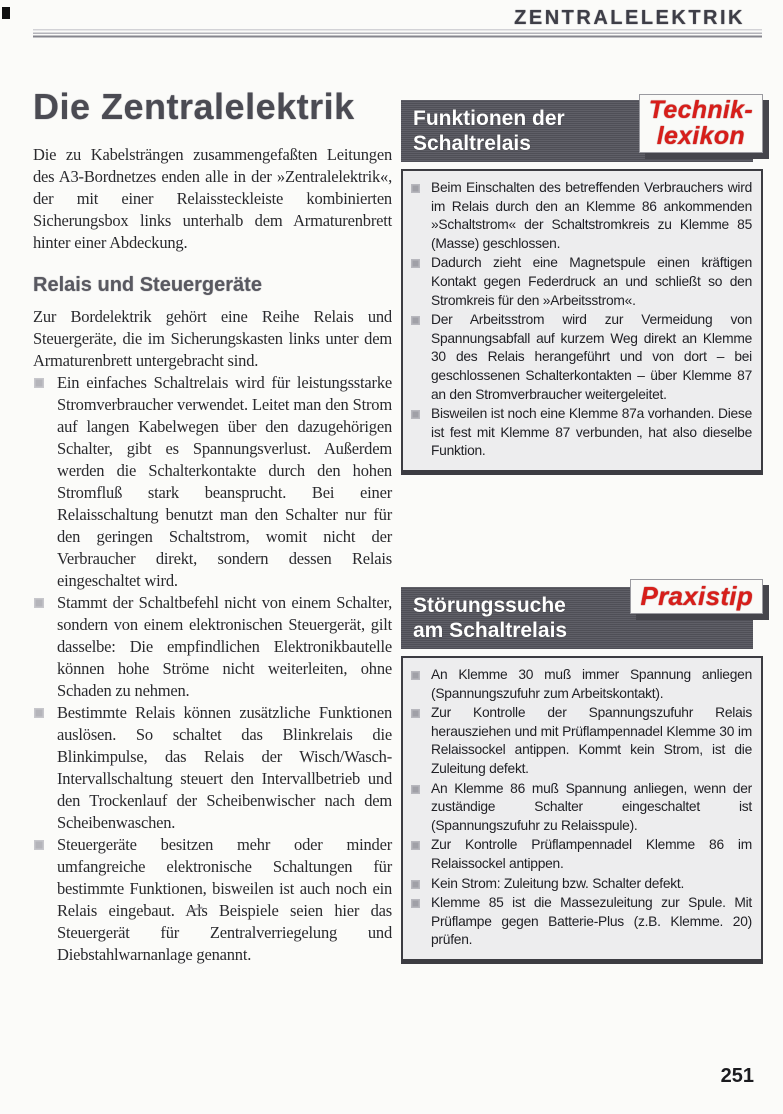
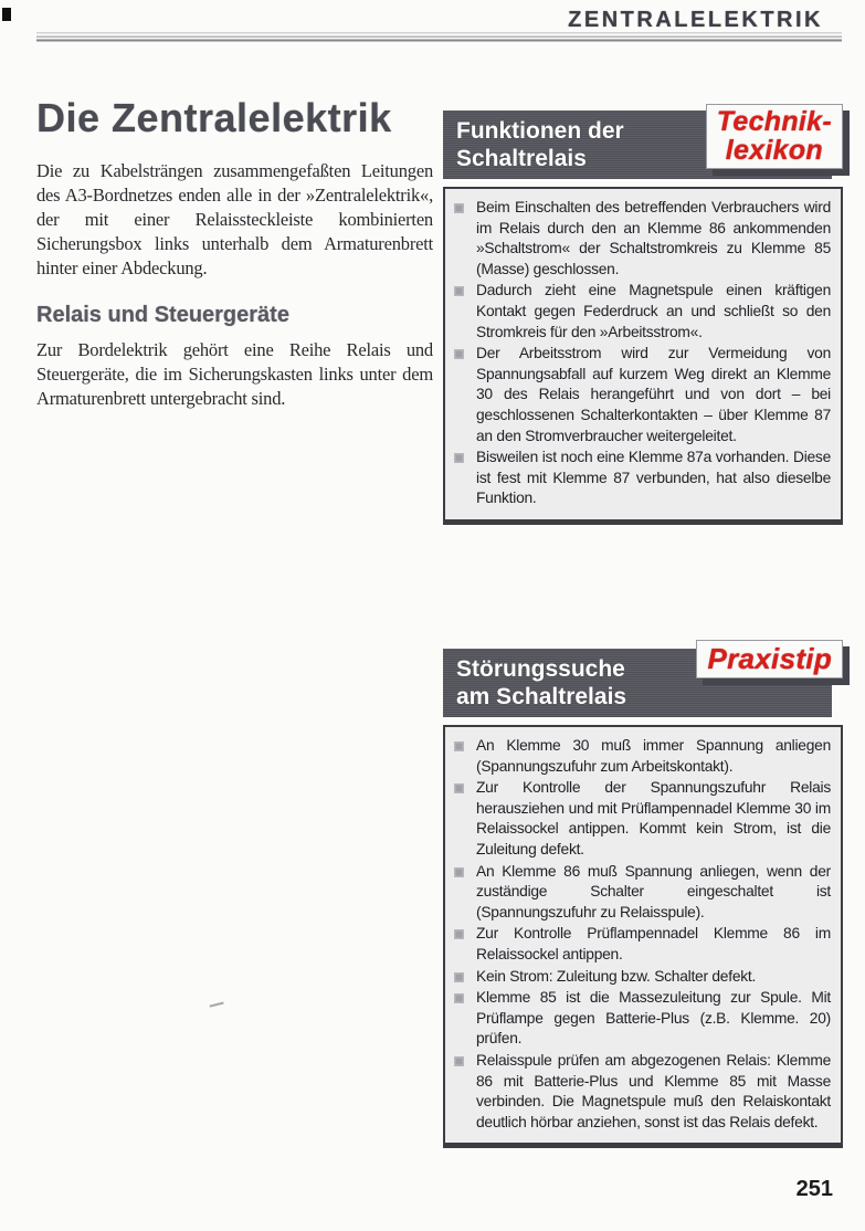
  ZENTRALELEKTRIK
  Die Zentralelektrik
  Die zu Kabelsträngen zusammengefaßten Leitungen des A3-Bordnetzes enden alle in der »Zentralelektrik«, der mit einer Relaissteckleiste kombinierten Sicherungsbox links unterhalb dem Armaturenbrett hinter einer Abdeckung.
  Relais und Steuergeräte
  Zur Bordelektrik gehört eine Reihe Relais und Steuergeräte, die im Sicherungskasten links unter dem Armaturenbrett untergebracht sind.
- Ein einfaches Schaltrelais wird für leistungsstarke Stromverbraucher verwendet. Leitet man den Strom auf langen Kabelwegen über den dazugehörigen Schalter, gibt es Spannungsverlust. Außerdem werden die Schalterkontakte durch den hohen Stromfluß stark beansprucht. Bei einer Relaisschaltung benutzt man den Schalter nur für den geringen Schaltstrom, womit nicht der Verbraucher direkt, sondern dessen Relais eingeschaltet wird.
- Stammt der Schaltbefehl nicht von einem Schalter, sondern von einem elektronischen Steuergerät, gilt dasselbe: Die empfindlichen Elektronikbautelle können hohe Ströme nicht weiterleiten, ohne Schaden zu nehmen.
- Bestimmte Relais können zusätzliche Funktionen auslösen. So schaltet das Blinkrelais die Blinkimpulse, das Relais der Wisch/Wasch-Intervallschaltung steuert den Intervallbetrieb und den Trockenlauf der Scheibenwischer nach dem Scheibenwaschen.
- Steuergeräte besitzen mehr oder minder umfangreiche elektronische Schaltungen für bestimmte Funktionen, bisweilen ist auch noch ein Relais eingebaut. Als Beispiele seien hier das Steuergerät für Zentralverriegelung und Diebstahlwarnanlage genannt.
  Funktionen der
  Schaltrelais
  Technik-
  lexikon
  Beim Einschalten des betreffenden Verbrauchers wird im Relais durch den an Klemme 86 ankommenden »Schaltstrom« der Schaltstromkreis zu Klemme 85 (Masse) geschlossen.
  Dadurch zieht eine Magnetspule einen kräftigen Kontakt gegen Federdruck an und schließt so den Stromkreis für den »Arbeitsstrom«.
  Der Arbeitsstrom wird zur Vermeidung von Spannungsabfall auf kurzem Weg direkt an Klemme 30 des Relais herangeführt und von dort – bei geschlossenen Schalterkontakten – über Klemme 87 an den Stromverbraucher weitergeleitet.
  Bisweilen ist noch eine Klemme 87a vorhanden. Diese ist fest mit Klemme 87 verbunden, hat also dieselbe Funktion.
  Störungssuche
  am Schaltrelais
  Praxistip
  An Klemme 30 muß immer Spannung anliegen (Spannungszufuhr zum Arbeitskontakt).
  Zur Kontrolle der Spannungszufuhr Relais herausziehen und mit Prüflampennadel Klemme 30 im Relaissockel antippen. Kommt kein Strom, ist die Zuleitung defekt.
  An Klemme 86 muß Spannung anliegen, wenn der zuständige Schalter eingeschaltet ist (Spannungszufuhr zu Relaisspule).
  Zur Kontrolle Prüflampennadel Klemme 86 im Relaissockel antippen.
  Kein Strom: Zuleitung bzw. Schalter defekt.
  Klemme 85 ist die Massezuleitung zur Spule. Mit Prüflampe gegen Batterie-Plus (z.B. Klemme. 20) prüfen.
+ Relaisspule prüfen am abgezogenen Relais: Klemme 86 mit Batterie-Plus und Klemme 85 mit Masse verbinden. Die Magnetspule muß den Relaiskontakt deutlich hörbar anziehen, sonst ist das Relais defekt.
  251
